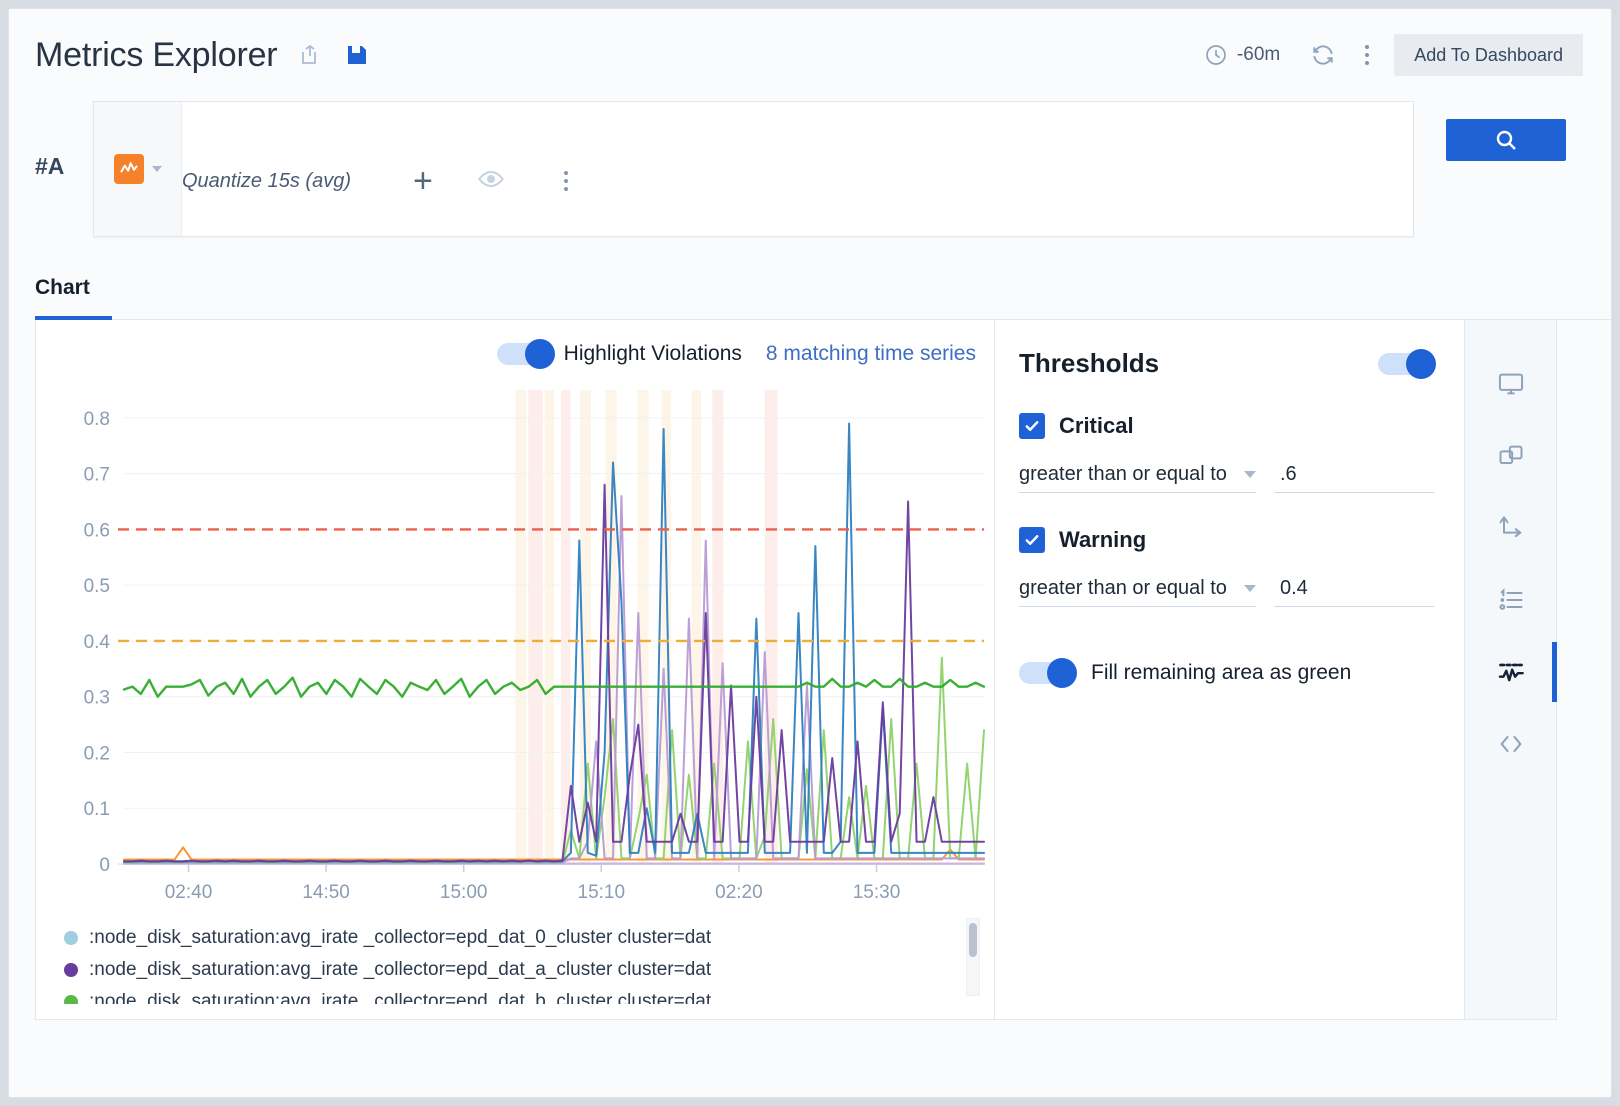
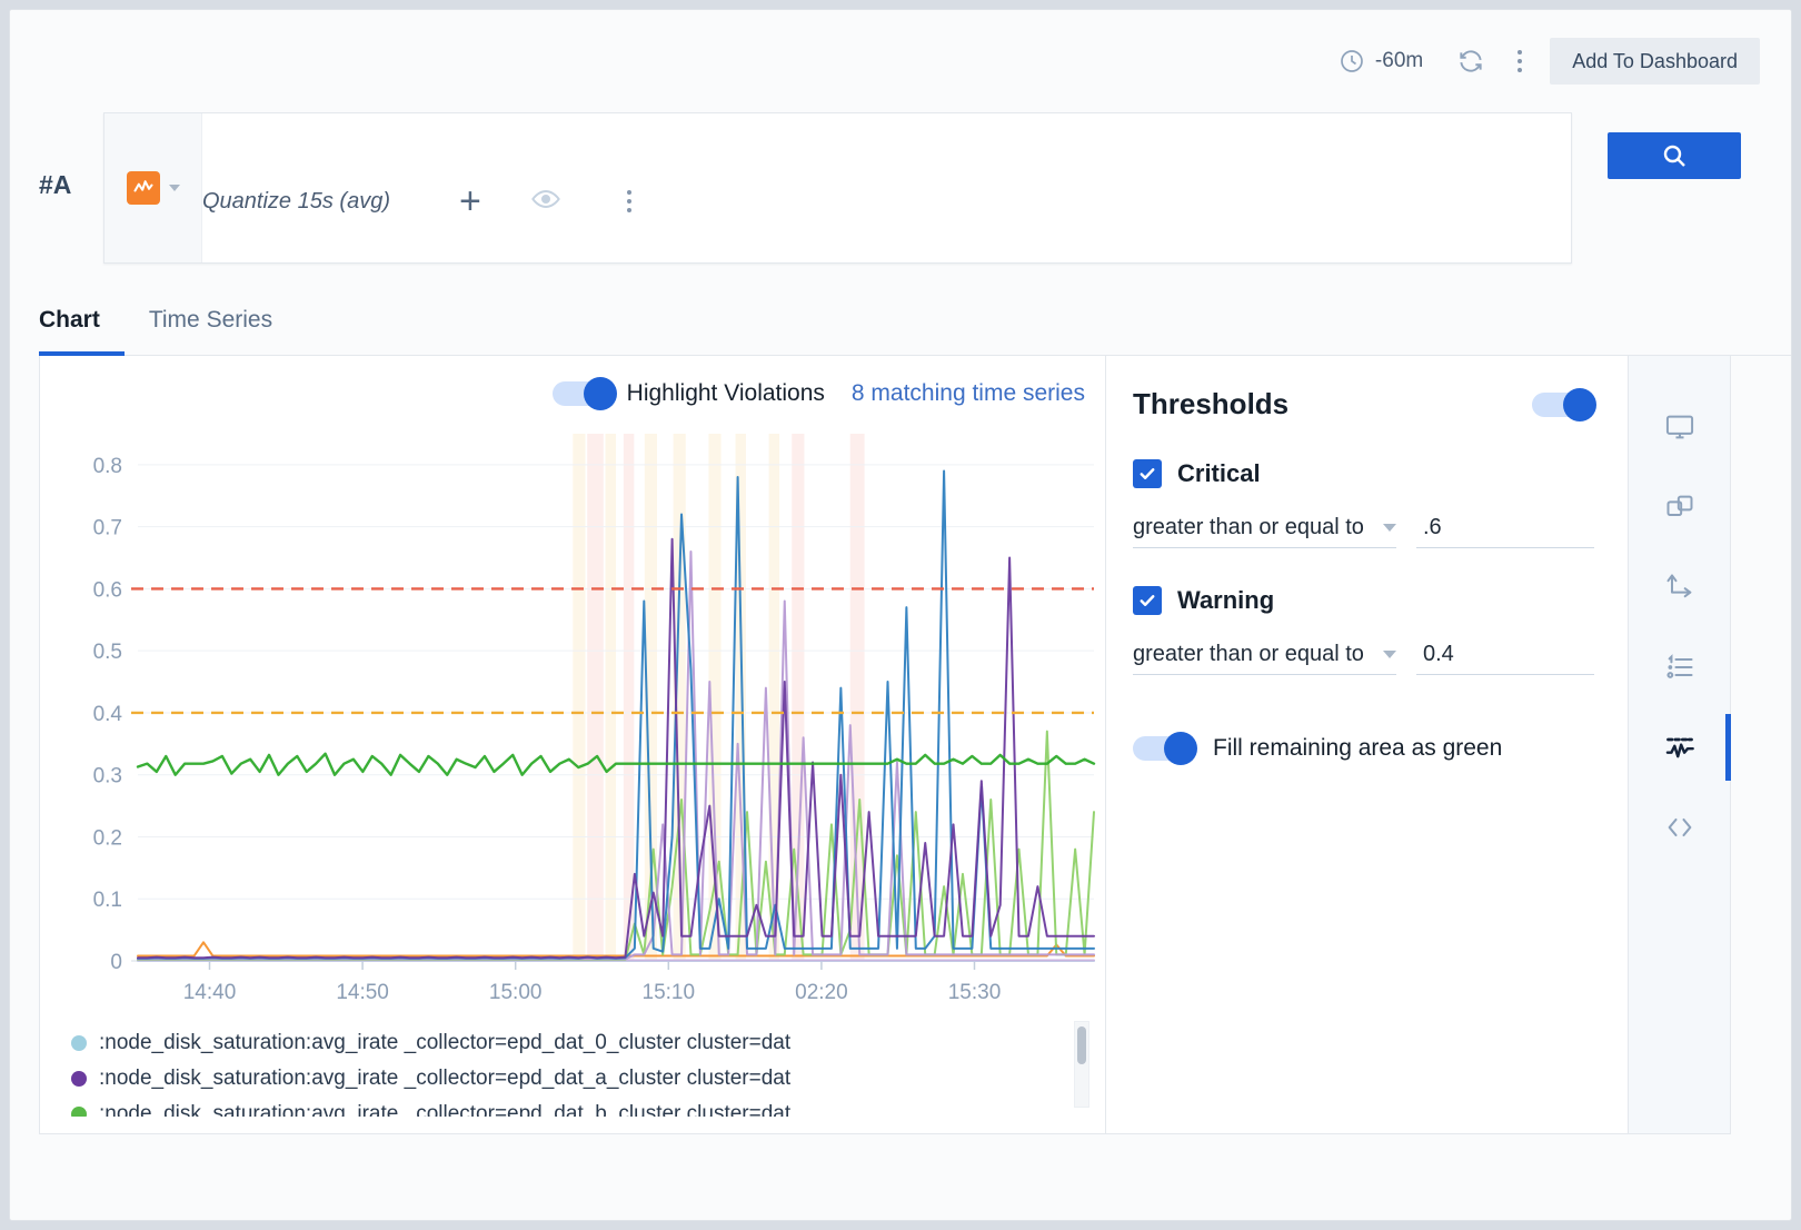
- Metrics Explorer
  -60m
  Add To Dashboard
  #A
  Quantize 15s (avg)
  +
  Chart
+ Time Series
  Highlight Violations
  8 matching time series
  0
  0.1
  0.2
  0.3
  0.4
  0.5
  0.6
  0.7
  0.8
- 02:40
+ 14:40
  14:50
  15:00
  15:10
  02:20
  15:30
  :node_disk_saturation:avg_irate _collector=epd_dat_0_cluster cluster=dat
  :node_disk_saturation:avg_irate _collector=epd_dat_a_cluster cluster=dat
  :node_disk_saturation:avg_irate _collector=epd_dat_b_cluster cluster=dat
  Thresholds
  Critical
  greater than or equal to
  .6
  Warning
  greater than or equal to
  0.4
  Fill remaining area as green
